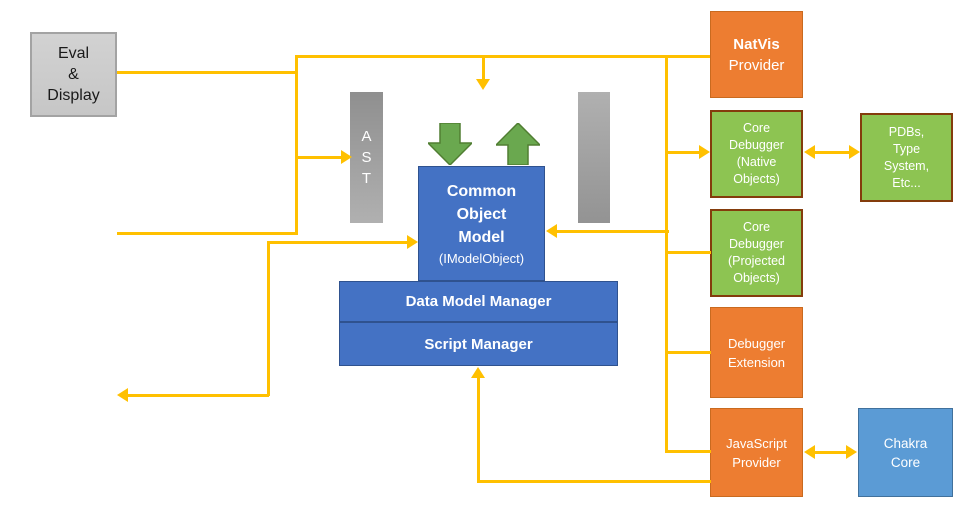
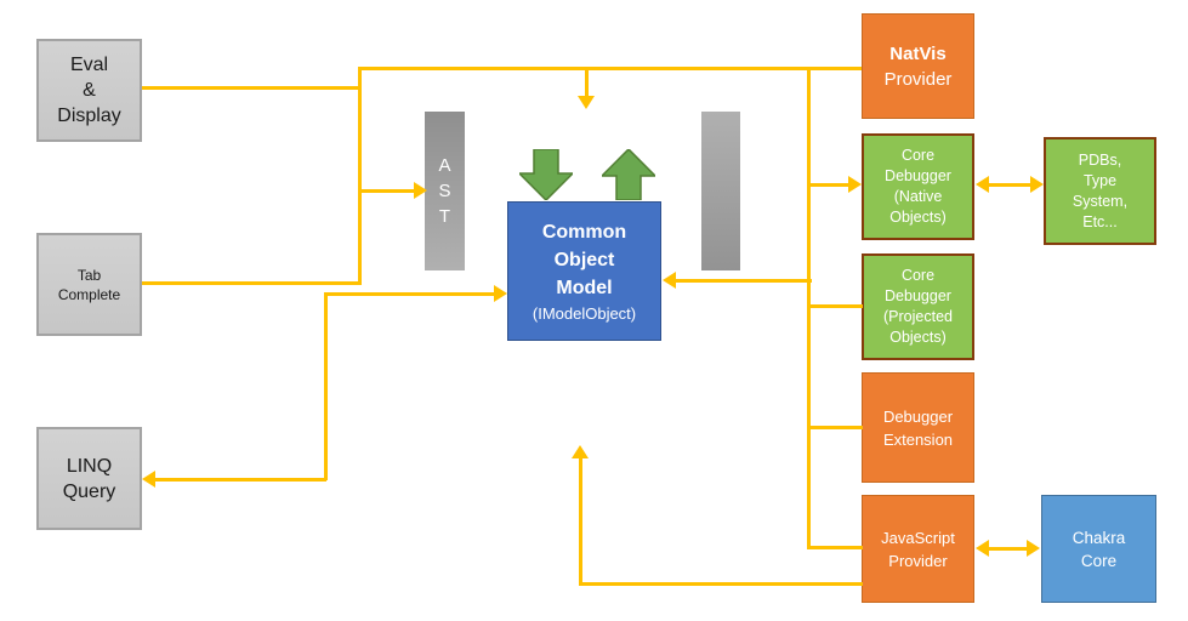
  Eval
  &
  Display
+ Tab
+ Complete
+ LINQ
+ Query
  A
  S
  T
  Common
  Object
  Model
  (IModelObject)
- Data Model Manager
- Script Manager
  NatVis
  Provider
  Core
  Debugger
  (Native
  Objects)
  Core
  Debugger
  (Projected
  Objects)
  Debugger
  Extension
  JavaScript
  Provider
  PDBs,
  Type
  System,
  Etc...
  Chakra
  Core
